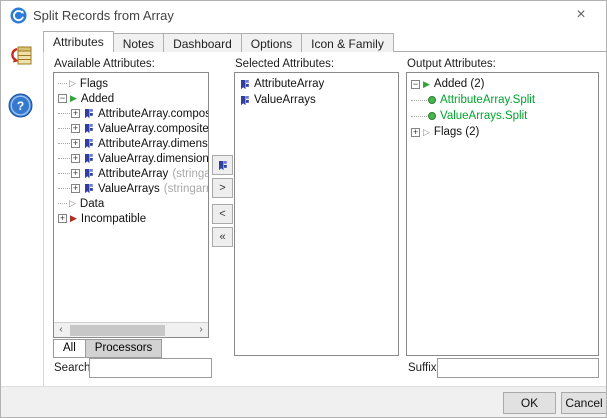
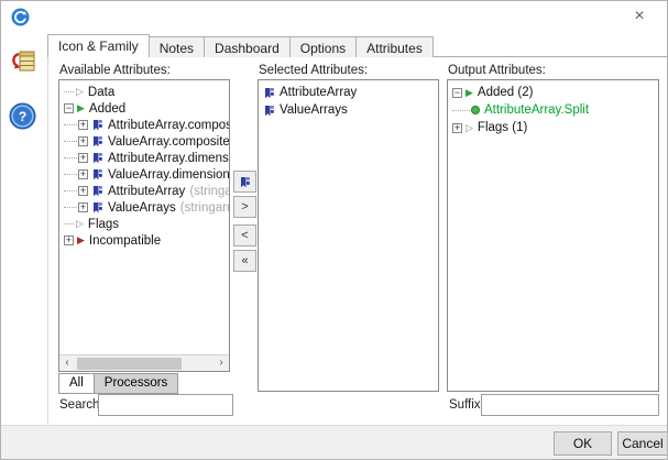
- Split Records from Array
  ×
  ?
- Attributes
+ Icon & Family
  Notes
  Dashboard
  Options
- Icon & Family
+ Attributes
  Available Attributes:
  Selected Attributes:
  Output Attributes:
  ▷
- Flags
+ Data
  −
  ▶
  Added
  +
  AttributeArray.compo
  +
  ValueArray.composite
  +
  AttributeArray.dimens
  +
  ValueArray.dimension
  +
  AttributeArray
  +
  ValueArrays
  (stringarr
  ▷
- Data
+ Flags
  +
  ▶
  Incompatible
  ‹
  ›
  All
  Processors
  >
  <
  «
  AttributeArray
  ValueArrays
  −
  ▶
  Added (2)
  AttributeArray.Split
- ValueArrays.Split
  +
  ▷
- Flags (2)
+ Flags (1)
  Search
  Suffix
  OK
  Cancel
